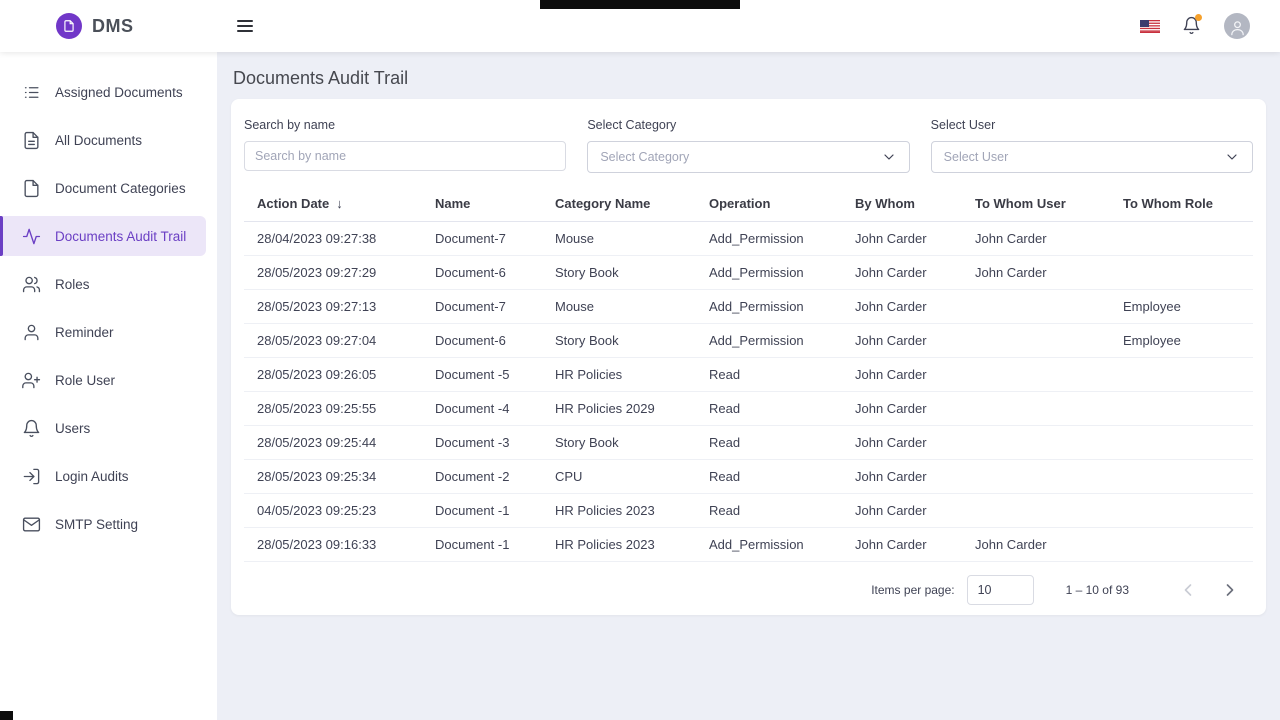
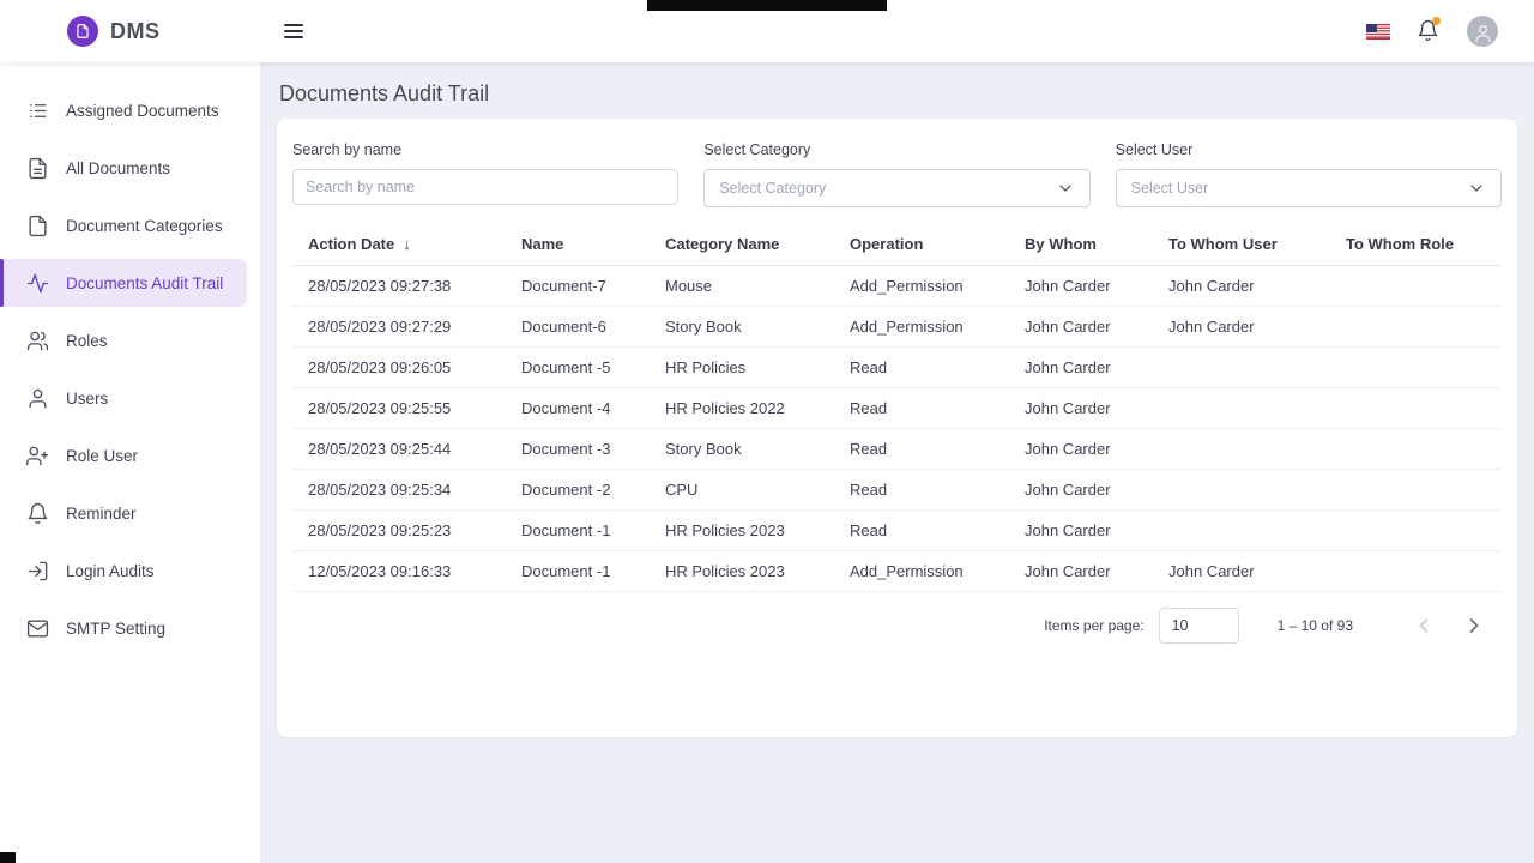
  DMS
  Assigned Documents
  All Documents
  Document Categories
  Documents Audit Trail
  Roles
- Reminder
+ Users
  Role User
- Users
+ Reminder
  Login Audits
  SMTP Setting
  Documents Audit Trail
  Search by name
  Search by name
  Select Category
  Select Category
  Select User
  Select User
  Action Date ↓	Name	Category Name	Operation	By Whom	To Whom User	To Whom Role
- 28/04/2023 09:27:38	Document-7	Mouse	Add_Permission	John Carder	John Carder
+ 28/05/2023 09:27:38	Document-7	Mouse	Add_Permission	John Carder	John Carder
  28/05/2023 09:27:29	Document-6	Story Book	Add_Permission	John Carder	John Carder
- 28/05/2023 09:27:13	Document-7	Mouse	Add_Permission	John Carder		Employee
- 28/05/2023 09:27:04	Document-6	Story Book	Add_Permission	John Carder		Employee
  28/05/2023 09:26:05	Document -5	HR Policies	Read	John Carder
- 28/05/2023 09:25:55	Document -4	HR Policies 2029	Read	John Carder
+ 28/05/2023 09:25:55	Document -4	HR Policies 2022	Read	John Carder
  28/05/2023 09:25:44	Document -3	Story Book	Read	John Carder
  28/05/2023 09:25:34	Document -2	CPU	Read	John Carder
- 04/05/2023 09:25:23	Document -1	HR Policies 2023	Read	John Carder
+ 28/05/2023 09:25:23	Document -1	HR Policies 2023	Read	John Carder
- 28/05/2023 09:16:33	Document -1	HR Policies 2023	Add_Permission	John Carder	John Carder
+ 12/05/2023 09:16:33	Document -1	HR Policies 2023	Add_Permission	John Carder	John Carder
  Items per page:
  10
  1 – 10 of 93
